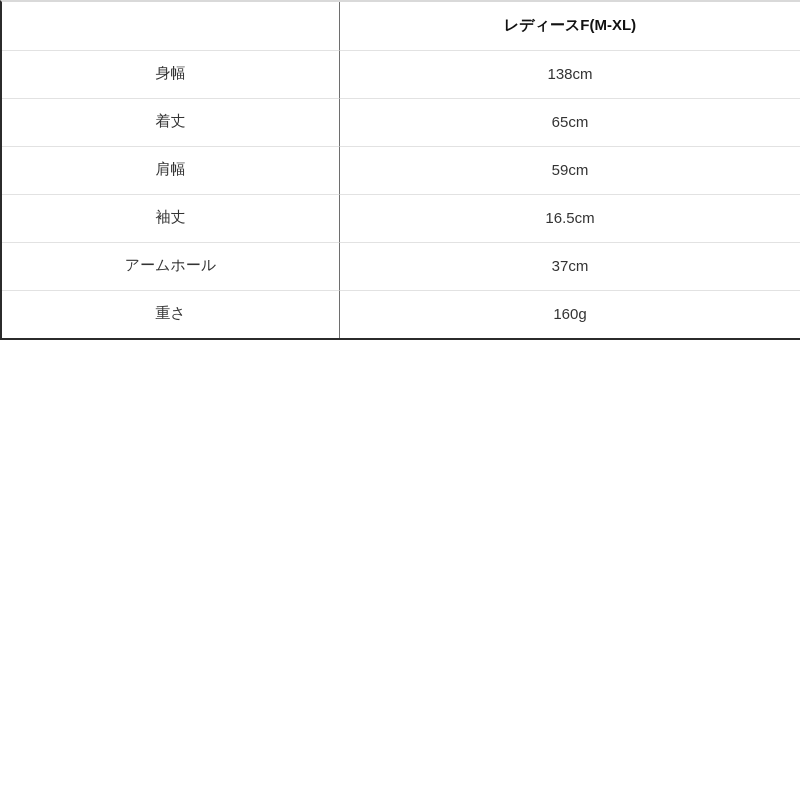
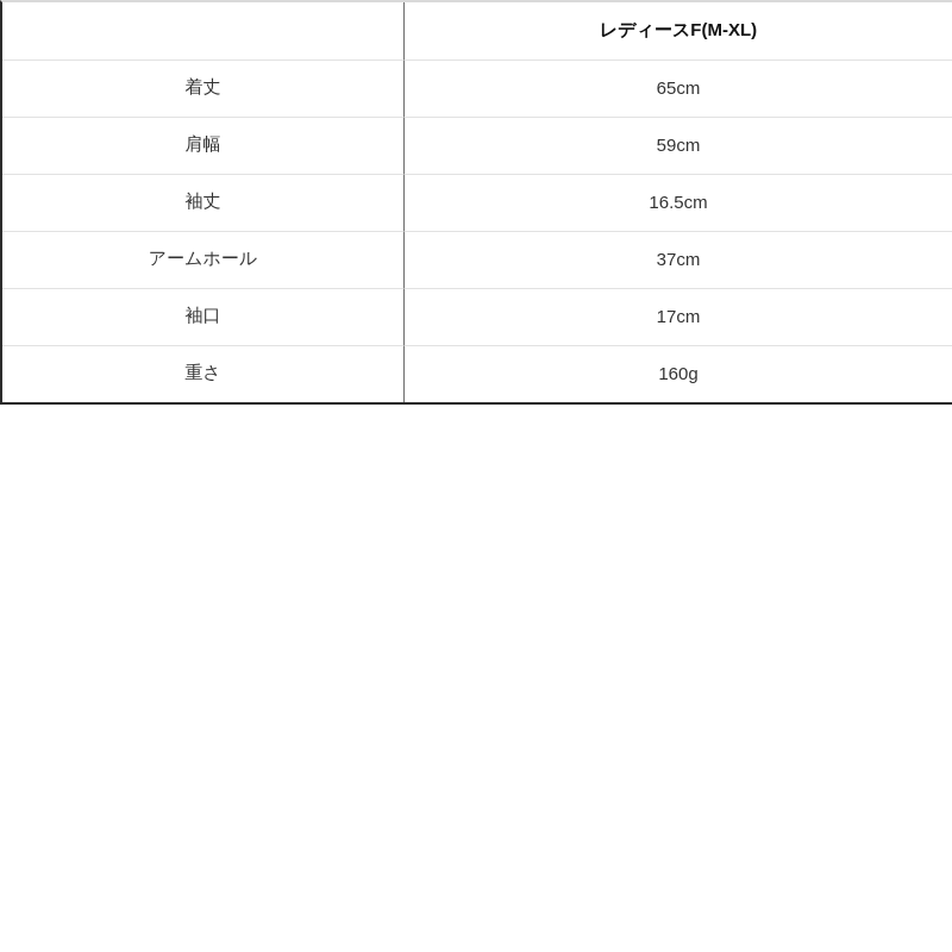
  	レディースF(M-XL)
- 身幅	138cm
  着丈	65cm
  肩幅	59cm
  袖丈	16.5cm
  アームホール	37cm
+ 袖口	17cm
  重さ	160g
